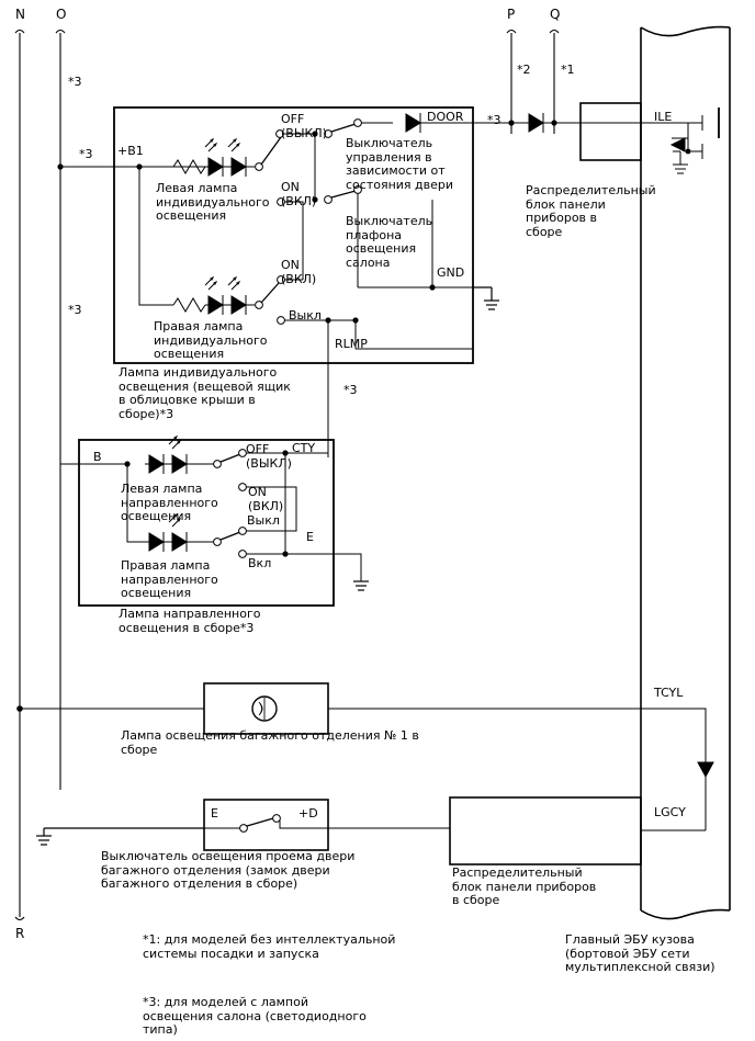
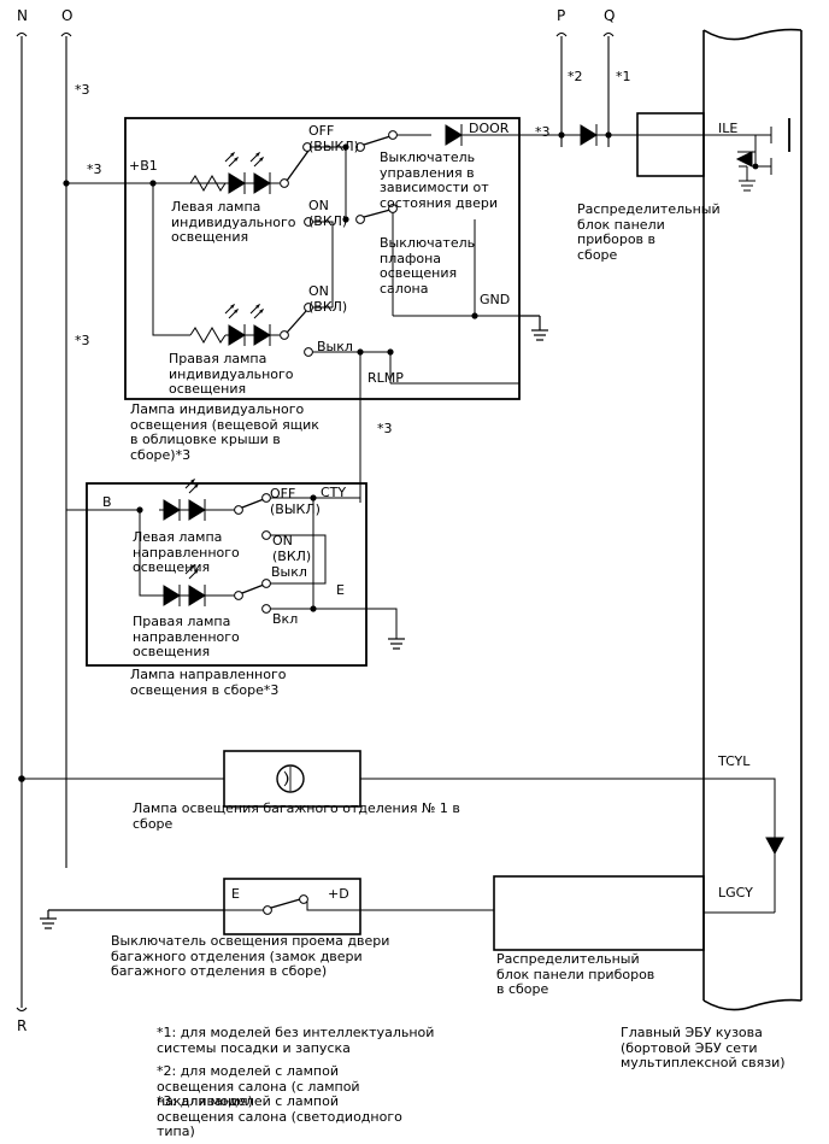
  N
  O
  P
  Q
  R
  *3
  *3
  *3
  *3
  *3
  *2
  *1
  +B1
  Левая лампа
  индивидуального
  освещения
  Правая лампа
  индивидуального
  освещения
  OFF
  (ВЫКЛ)
  ON
  (ВКЛ)
  ON
  (ВКЛ)
  Выкл
  Выключатель
  управления в
  зависимости от
  состояния двери
  Выключатель
  плафона
  освещения
  салона
  DOOR
  GND
  RLMP
  Лампа индивидуального
  освещения (вещевой ящик
  в облицовке крыши в
  сборе)*3
  B
  CTY
  E
  OFF
  (ВЫКЛ)
  ON
  (ВКЛ)
  Выкл
  Вкл
  Левая лампа
  направленного
  освещения
  Правая лампа
  направленного
  освещения
  Лампа направленного
  освещения в сборе*3
  Распределительный
  блок панели
  приборов в
  сборе
  ILE
  TCYL
  LGCY
  Лампа освещения багажного отделения № 1 в
  сборе
  E
  +D
  Выключатель освещения проема двери
  багажного отделения (замок двери
  багажного отделения в сборе)
  Распределительный
  блок панели приборов
  в сборе
  Главный ЭБУ кузова
  (бортовой ЭБУ сети
  мультиплексной связи)
  *1: для моделей без интеллектуальной
  системы посадки и запуска
+ *2: для моделей с лампой
+ освещения салона (с лампой
+ накаливания)
  *3: для моделей с лампой
  освещения салона (светодиодного
  типа)
